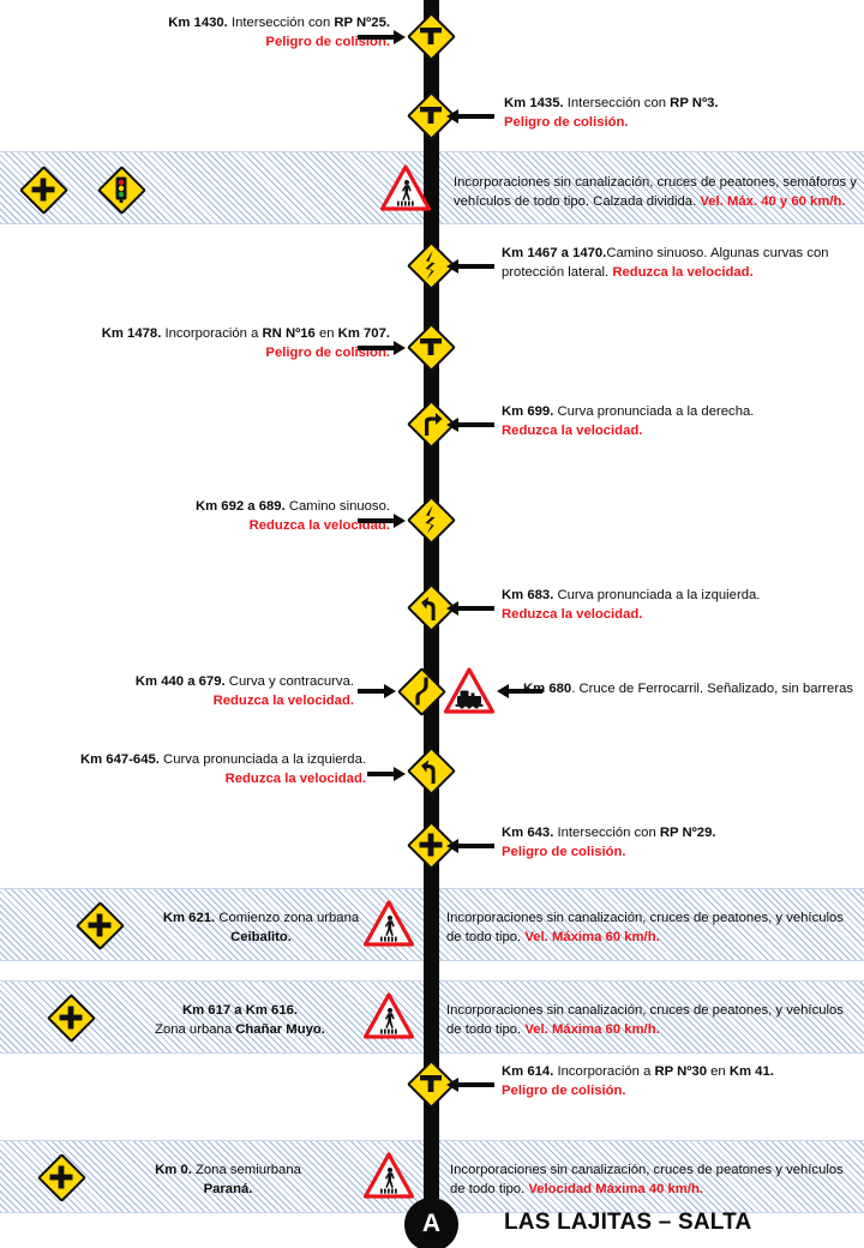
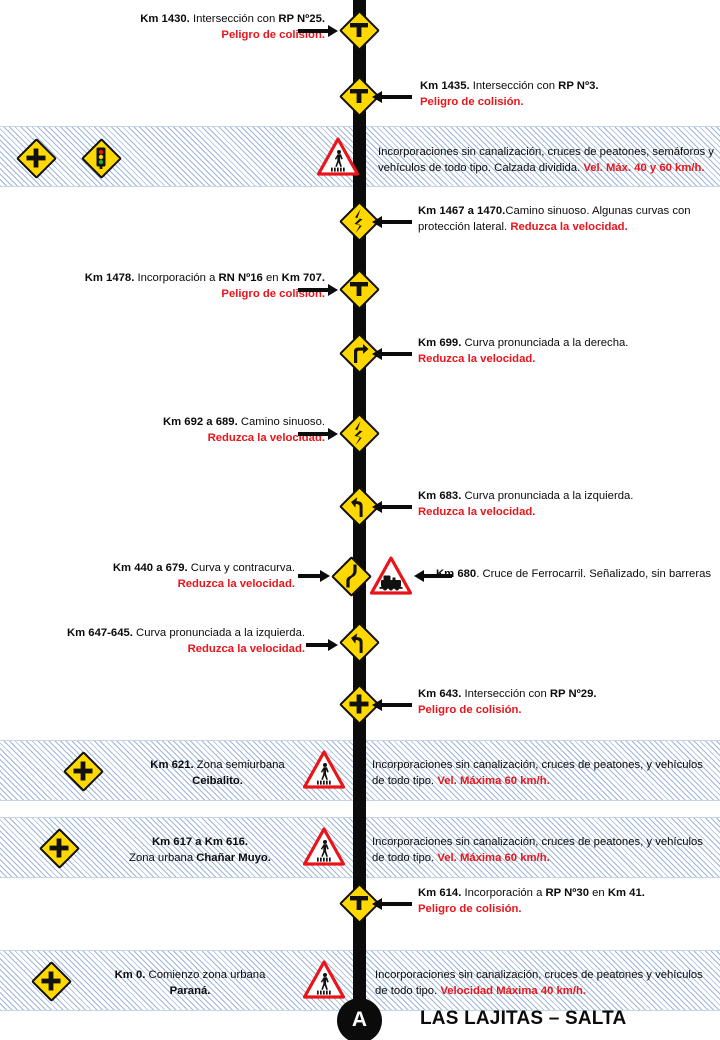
  A
  LAS LAJITAS – SALTA
  Km 1430. Intersección con RP Nº25.
  Peligro de colisión.
  Km 1435. Intersección con RP Nº3.
  Peligro de colisión.
  Incorporaciones sin canalización, cruces de peatones, semáforos y vehículos de todo tipo. Calzada dividida. Vel. Máx. 40 y 60 km/h.
  Km 1467 a 1470.Camino sinuoso. Algunas curvas con protección lateral. Reduzca la velocidad.
  Km 1478. Incorporación a RN Nº16 en Km 707.
  Peligro de colisión.
  Km 699. Curva pronunciada a la derecha.
  Reduzca la velocidad.
  Km 692 a 689. Camino sinuoso.
  Reduzca la velocidad.
  Km 683. Curva pronunciada a la izquierda.
  Reduzca la velocidad.
  Km 440 a 679. Curva y contracurva.
  Reduzca la velocidad.
  680. Cruce de Ferrocarril. Señalizado, sin barreras
  Km 647-645. Curva pronunciada a la izquierda.
  Reduzca la velocidad.
  Km 643. Intersección con RP Nº29.
  Peligro de colisión.
- Km 621. Comienzo zona urbana Ceibalito.
+ Km 621. Zona semiurbana Ceibalito.
  Incorporaciones sin canalización, cruces de peatones, y vehículos de todo tipo. Vel. Máxima 60 km/h.
  Km 617 a Km 616.
  Zona urbana Chañar Muyo.
  Incorporaciones sin canalización, cruces de peatones, y vehículos de todo tipo. Vel. Máxima 60 km/h.
  Km 614. Incorporación a RP Nº30 en Km 41.
  Peligro de colisión.
- Km 0. Zona semiurbana
+ Km 0. Comienzo zona urbana
  Paraná.
  Incorporaciones sin canalización, cruces de peatones y vehículos de todo tipo. Velocidad Máxima 40 km/h.
